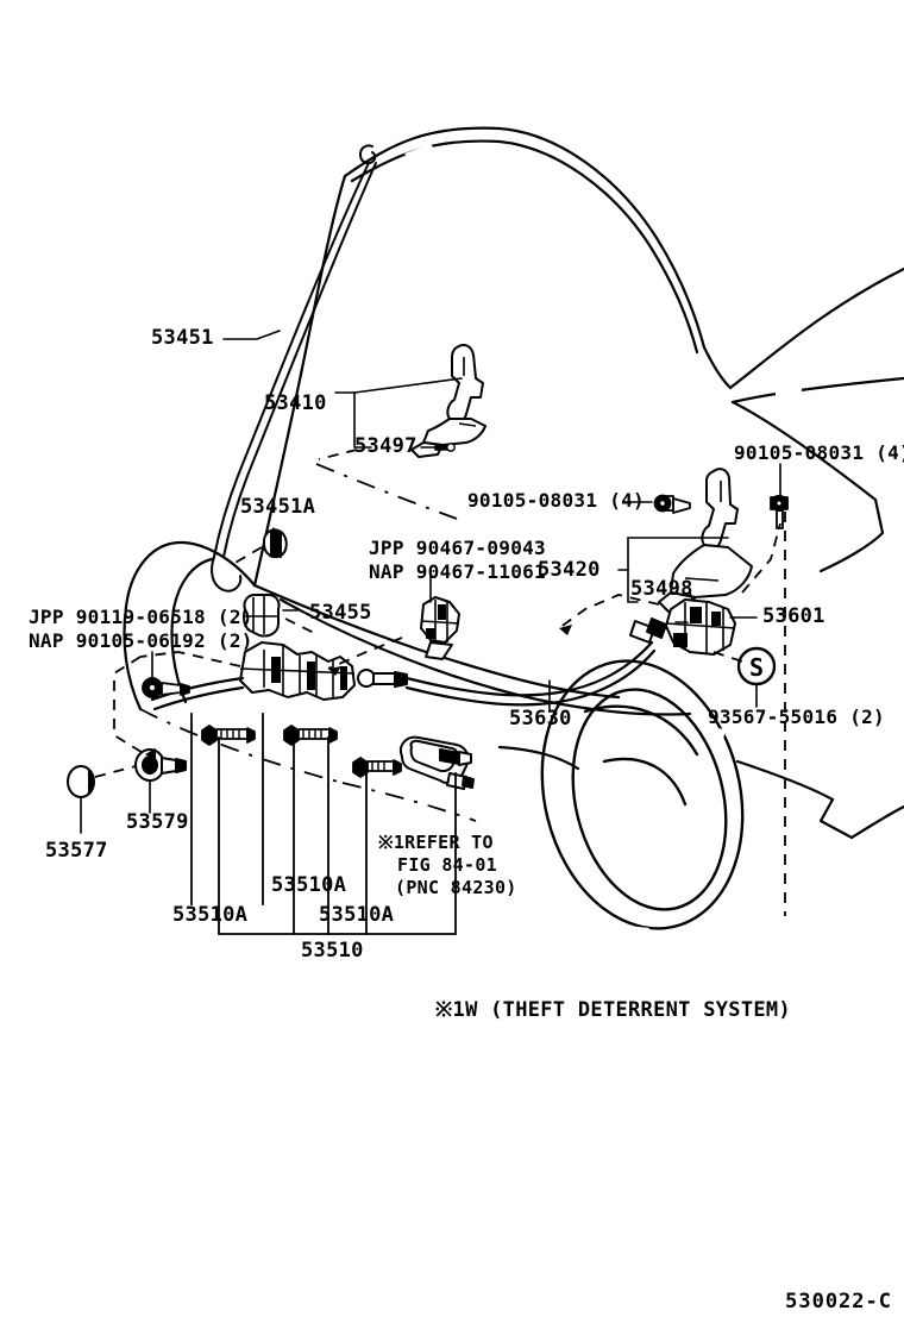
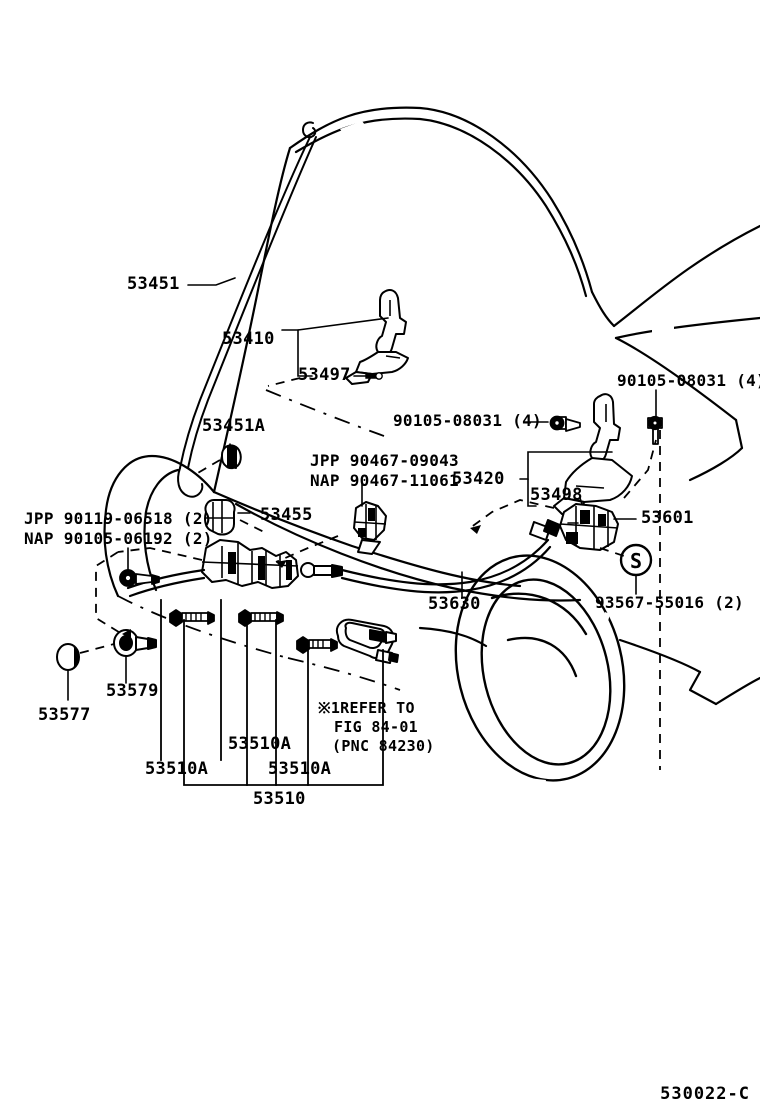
  S
  53451
  53410
  53497
  53451A
  53455
  90105-08031 (4)
  90105-08031 (4
  JPP 90467-09043
  NAP 90467-11061
  53420
  53498
  53601
  53630
  93567-55016 (2)
  JPP 90119-06518 (2)
  NAP 90105-06192 (2)
  53577
  53579
  53510A
  53510A
  53510A
  53510
  ※1REFER TO
  FIG 84-01
  (PNC 84230)
- ※1W (THEFT DETERRENT SYSTEM)
  530022-C
